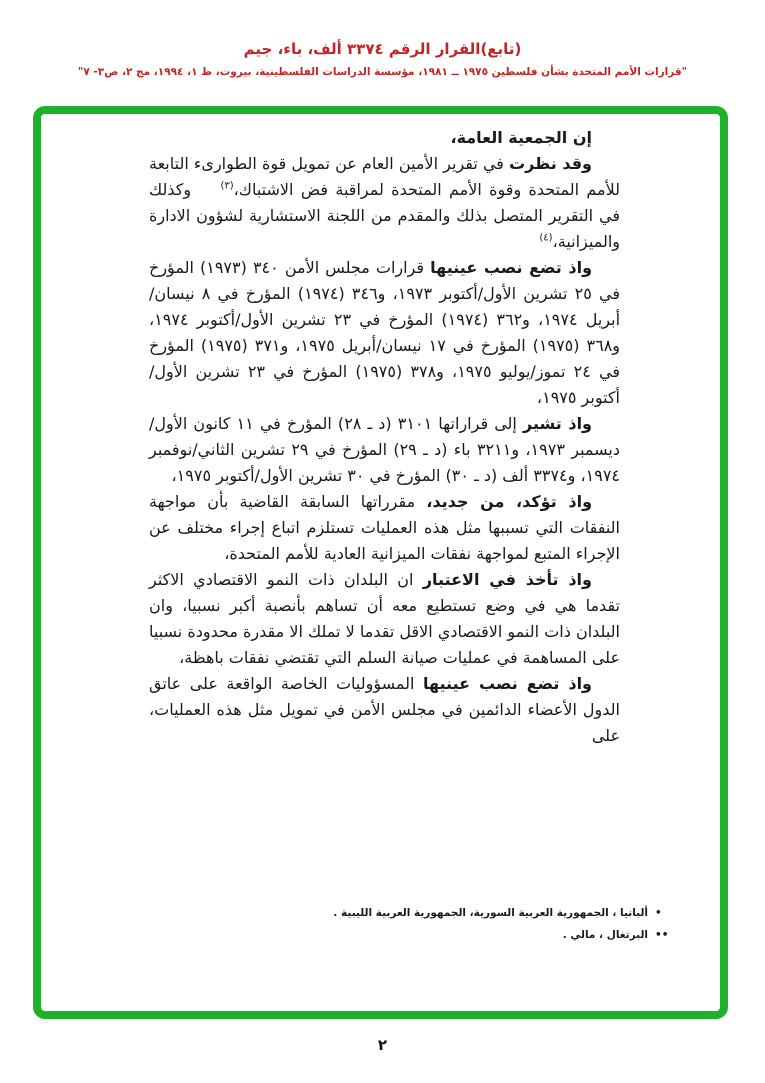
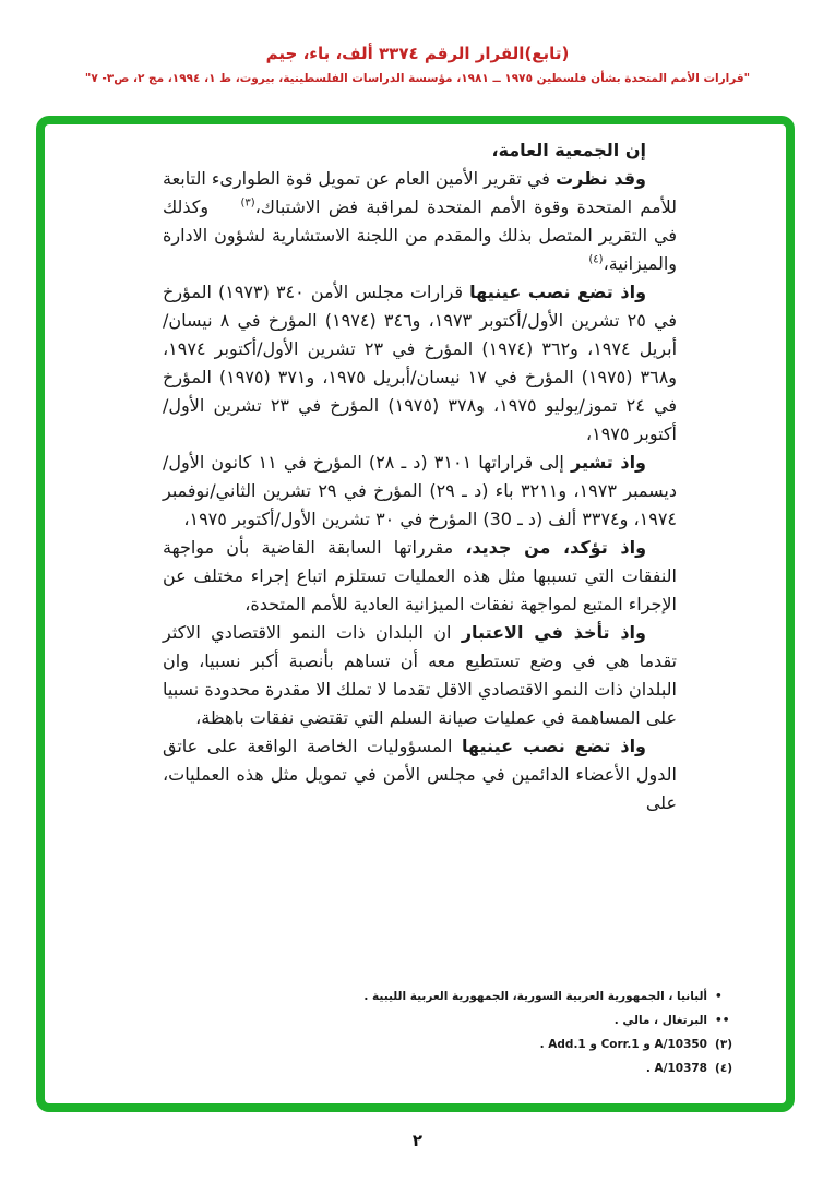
  (تابع)القرار الرقم ٣٣٧٤ ألف، باء، جيم
  "قرارات الأمم المتحدة بشأن فلسطين ١٩٧٥ ــ ١٩٨١، مؤسسة الدراسات الفلسطينية، بيروت، ط ١، ١٩٩٤، مج ٢، ص٣- ٧"
  إن الجمعية العامة،
  وقد نظرت في تقرير الأمين العام عن تمويل قوة الطوارىء التابعة للأمم المتحدة وقوة الأمم المتحدة لمراقبة فض الاشتباك،(٣) وكذلك في التقرير المتصل بذلك والمقدم من اللجنة الاستشارية لشؤون الادارة والميزانية،(٤)
  واذ تضع نصب عينيها قرارات مجلس الأمن ٣٤٠ (١٩٧٣) المؤرخ في ٢٥ تشرين الأول/أكتوبر ١٩٧٣، و٣٤٦ (١٩٧٤) المؤرخ في ٨ نيسان/أبريل ١٩٧٤، و٣٦٢ (١٩٧٤) المؤرخ في ٢٣ تشرين الأول/أكتوبر ١٩٧٤، و٣٦٨ (١٩٧٥) المؤرخ في ١٧ نيسان/أبريل ١٩٧٥، و٣٧١ (١٩٧٥) المؤرخ في ٢٤ تموز/يوليو ١٩٧٥، و٣٧٨ (١٩٧٥) المؤرخ في ٢٣ تشرين الأول/أكتوبر ١٩٧٥،
- واذ تشير إلى قراراتها ٣١٠١ (د ـ ٢٨) المؤرخ في ١١ كانون الأول/ديسمبر ١٩٧٣، و٣٢١١ باء (د ـ ٢٩) المؤرخ في ٢٩ تشرين الثاني/نوفمبر ١٩٧٤، و٣٣٧٤ ألف (د ـ ٣٠) المؤرخ في ٣٠ تشرين الأول/أكتوبر ١٩٧٥،
+ واذ تشير إلى قراراتها ٣١٠١ (د ـ ٢٨) المؤرخ في ١١ كانون الأول/ديسمبر ١٩٧٣، و٣٢١١ باء (د ـ ٢٩) المؤرخ في ٢٩ تشرين الثاني/نوفمبر ١٩٧٤، و٣٣٧٤ ألف (د ـ 30) المؤرخ في ٣٠ تشرين الأول/أكتوبر ١٩٧٥،
  واذ تؤكد، من جديد، مقرراتها السابقة القاضية بأن مواجهة النفقات التي تسببها مثل هذه العمليات تستلزم اتباع إجراء مختلف عن الإجراء المتبع لمواجهة نفقات الميزانية العادية للأمم المتحدة،
  واذ تأخذ في الاعتبار ان البلدان ذات النمو الاقتصادي الاكثر تقدما هي في وضع تستطيع معه أن تساهم بأنصبة أكبر نسبيا، وان البلدان ذات النمو الاقتصادي الاقل تقدما لا تملك الا مقدرة محدودة نسبيا على المساهمة في عمليات صيانة السلم التي تقتضي نفقات باهظة،
  واذ تضع نصب عينيها المسؤوليات الخاصة الواقعة على عاتق الدول الأعضاء الدائمين في مجلس الأمن في تمويل مثل هذه العمليات، على
  •
  ألبانيا ، الجمهورية العربية السورية، الجمهورية العربية الليبية .
  ••
  البرتغال ، مالي .
+ (٣)
+ A/10350 و Corr.1 و Add.1 .
+ (٤)
+ A/10378 .
  ٢
